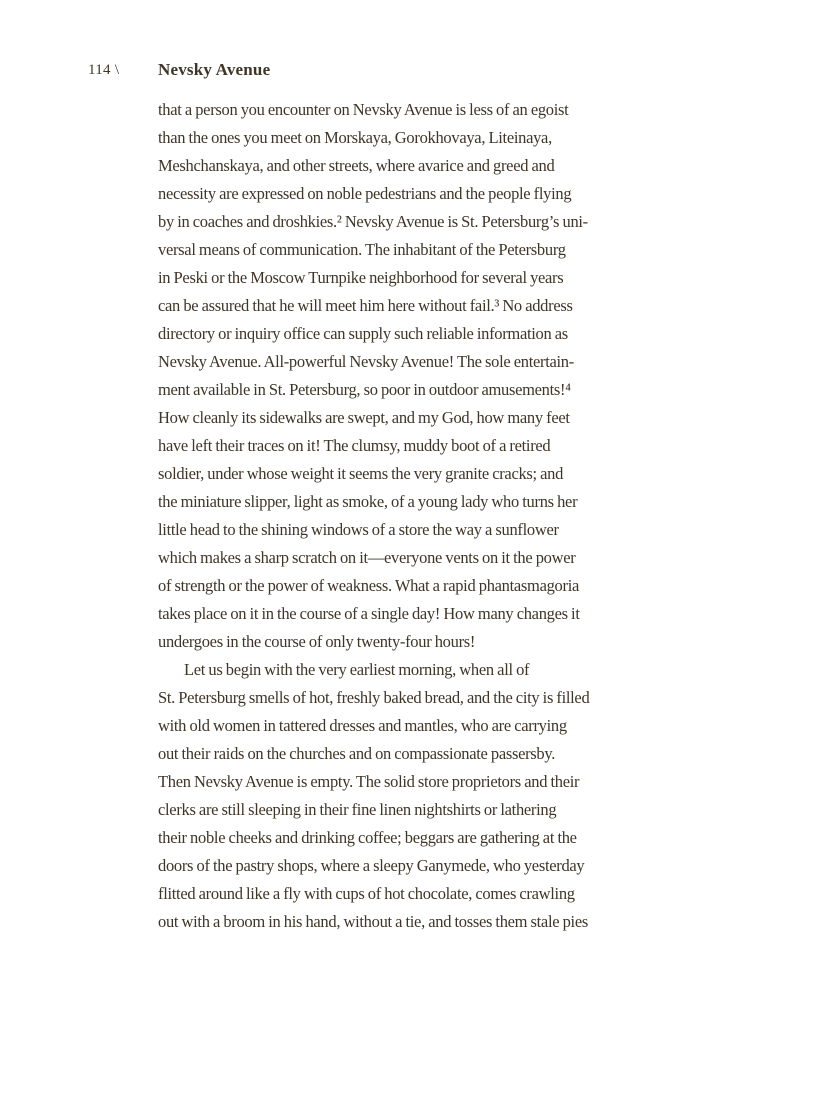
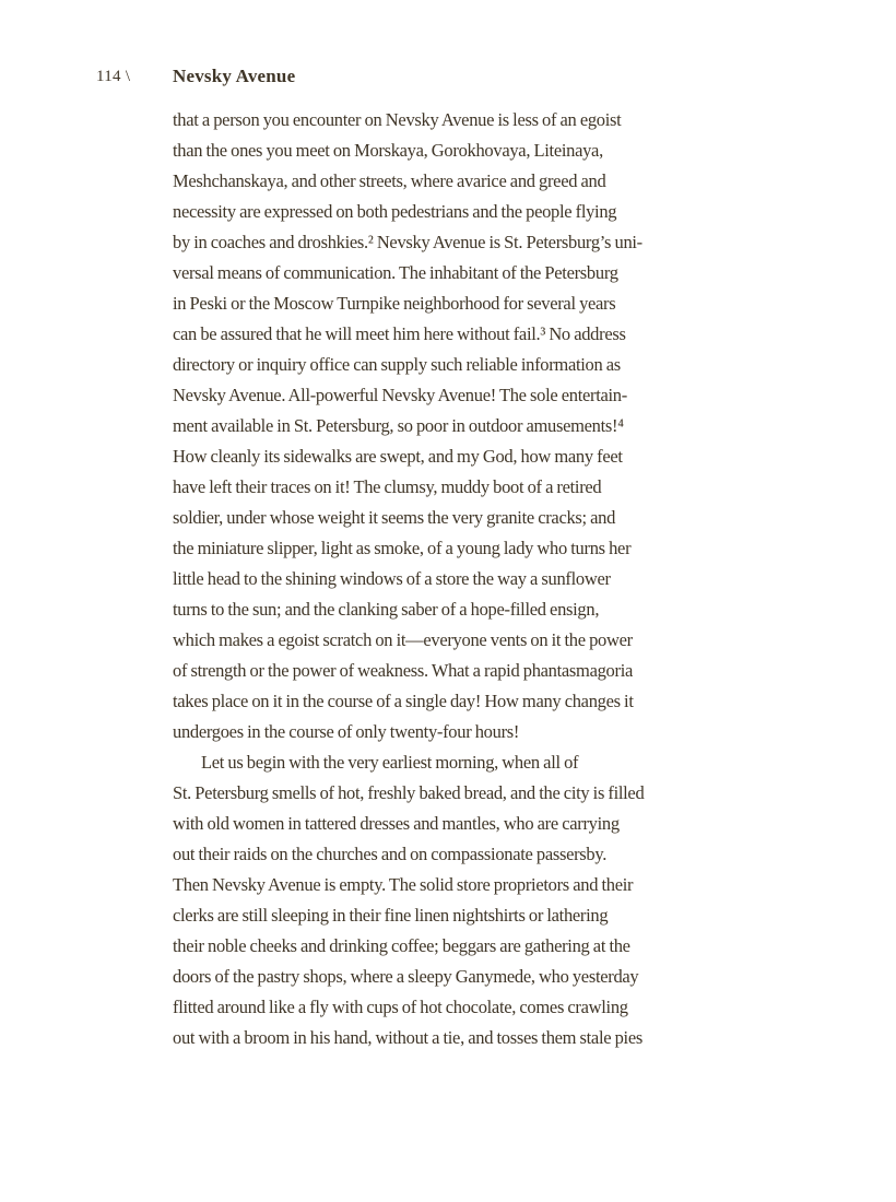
  114 \
  Nevsky Avenue
  that a person you encounter on Nevsky Avenue is less of an egoist
  than the ones you meet on Morskaya, Gorokhovaya, Liteinaya,
  Meshchanskaya, and other streets, where avarice and greed and
- necessity are expressed on noble pedestrians and the people flying
+ necessity are expressed on both pedestrians and the people flying
  by in coaches and droshkies.² Nevsky Avenue is St. Petersburg’s uni-
  versal means of communication. The inhabitant of the Petersburg
  in Peski or the Moscow Turnpike neighborhood for several years
  can be assured that he will meet him here without fail.³ No address
  directory or inquiry office can supply such reliable information as
  Nevsky Avenue. All-powerful Nevsky Avenue! The sole entertain-
  ment available in St. Petersburg, so poor in outdoor amusements!⁴
  How cleanly its sidewalks are swept, and my God, how many feet
  have left their traces on it! The clumsy, muddy boot of a retired
  soldier, under whose weight it seems the very granite cracks; and
  the miniature slipper, light as smoke, of a young lady who turns her
  little head to the shining windows of a store the way a sunflower
+ turns to the sun; and the clanking saber of a hope-filled ensign,
- which makes a sharp scratch on it—everyone vents on it the power
+ which makes a egoist scratch on it—everyone vents on it the power
  of strength or the power of weakness. What a rapid phantasmagoria
  takes place on it in the course of a single day! How many changes it
  undergoes in the course of only twenty-four hours!
  Let us begin with the very earliest morning, when all of
  St. Petersburg smells of hot, freshly baked bread, and the city is filled
  with old women in tattered dresses and mantles, who are carrying
  out their raids on the churches and on compassionate passersby.
  Then Nevsky Avenue is empty. The solid store proprietors and their
  clerks are still sleeping in their fine linen nightshirts or lathering
  their noble cheeks and drinking coffee; beggars are gathering at the
  doors of the pastry shops, where a sleepy Ganymede, who yesterday
  flitted around like a fly with cups of hot chocolate, comes crawling
  out with a broom in his hand, without a tie, and tosses them stale pies
